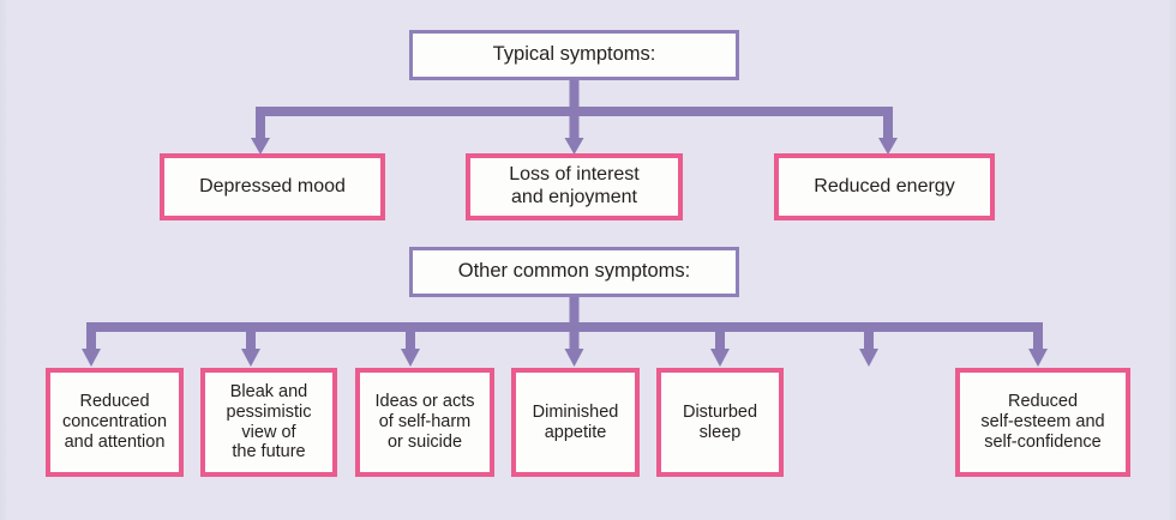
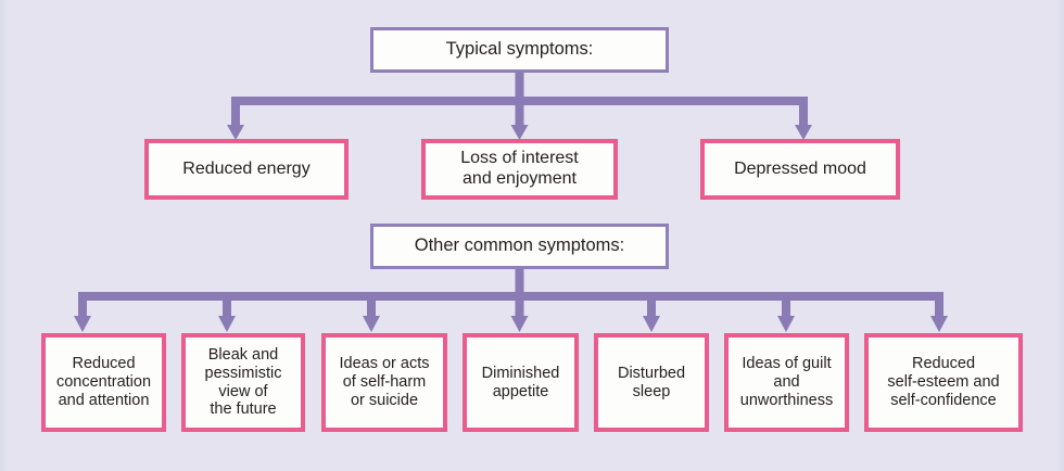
  Typical symptoms:
- Depressed mood
+ Reduced energy
  Loss of interest
  and enjoyment
- Reduced energy
+ Depressed mood
  Other common symptoms:
  Reduced
  concentration
  and attention
  Bleak and
  pessimistic
  view of
  the future
  Ideas or acts
  of self-harm
  or suicide
  Diminished
  appetite
  Disturbed
  sleep
+ Ideas of guilt
+ and
+ unworthiness
  Reduced
  self-esteem and
  self-confidence
